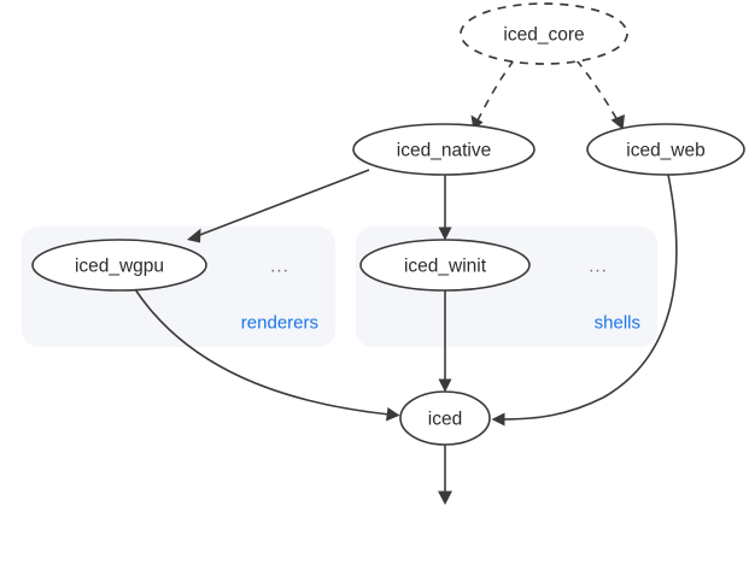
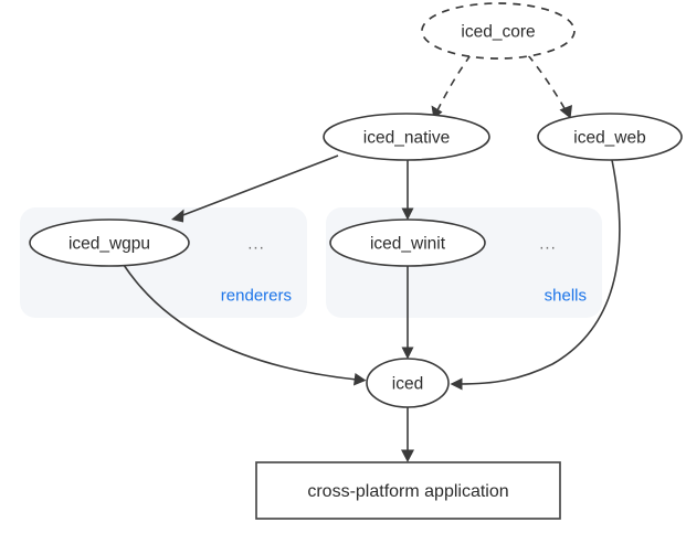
  ...
  renderers
  ...
  shells
  iced_core
  iced_native
  iced_web
  iced_wgpu
  iced_winit
  iced
+ cross-platform application
